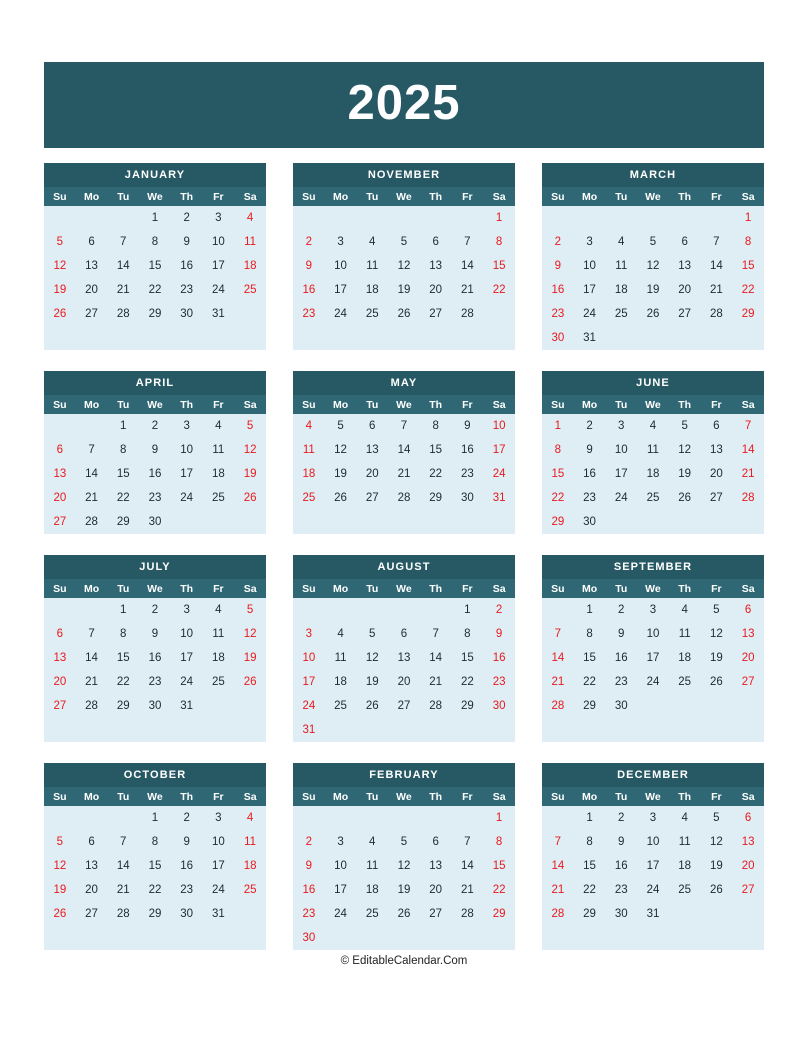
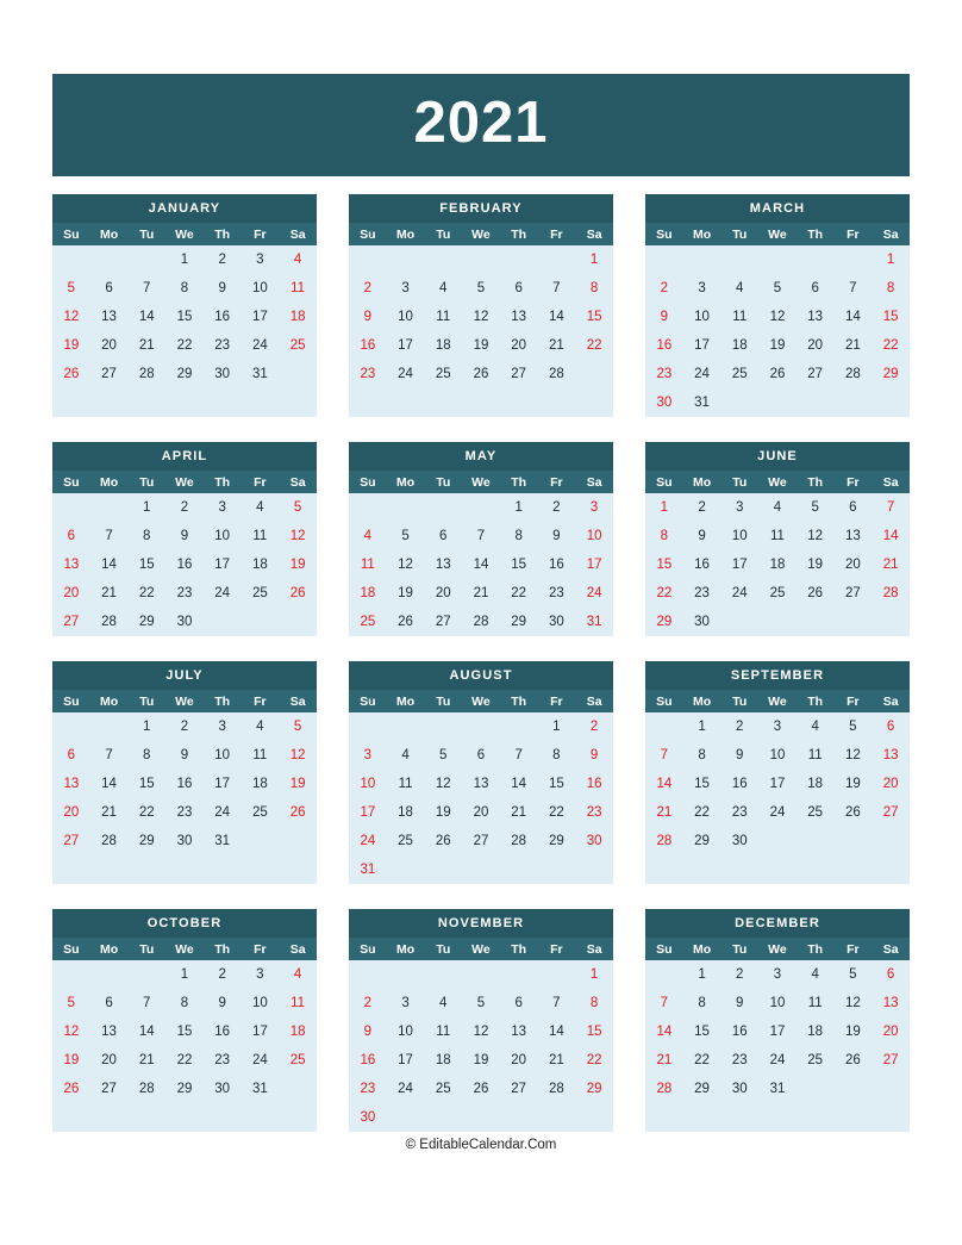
- 2025
+ 2021
  JANUARY
  Su	Mo	Tu	We	Th	Fr	Sa
  			1	2	3	4
  5	6	7	8	9	10	11
  12	13	14	15	16	17	18
  19	20	21	22	23	24	25
  26	27	28	29	30	31
- NOVEMBER
+ FEBRUARY
  Su	Mo	Tu	We	Th	Fr	Sa
  						1
  2	3	4	5	6	7	8
  9	10	11	12	13	14	15
  16	17	18	19	20	21	22
  23	24	25	26	27	28
  MARCH
  Su	Mo	Tu	We	Th	Fr	Sa
  						1
  2	3	4	5	6	7	8
  9	10	11	12	13	14	15
  16	17	18	19	20	21	22
  23	24	25	26	27	28	29
  30	31
  APRIL
  Su	Mo	Tu	We	Th	Fr	Sa
  		1	2	3	4	5
  6	7	8	9	10	11	12
  13	14	15	16	17	18	19
  20	21	22	23	24	25	26
  27	28	29	30
  MAY
  Su	Mo	Tu	We	Th	Fr	Sa
+ 				1	2	3
  4	5	6	7	8	9	10
  11	12	13	14	15	16	17
  18	19	20	21	22	23	24
  25	26	27	28	29	30	31
  JUNE
  Su	Mo	Tu	We	Th	Fr	Sa
  1	2	3	4	5	6	7
  8	9	10	11	12	13	14
  15	16	17	18	19	20	21
  22	23	24	25	26	27	28
  29	30
  JULY
  Su	Mo	Tu	We	Th	Fr	Sa
  		1	2	3	4	5
  6	7	8	9	10	11	12
  13	14	15	16	17	18	19
  20	21	22	23	24	25	26
  27	28	29	30	31
  AUGUST
  Su	Mo	Tu	We	Th	Fr	Sa
  					1	2
  3	4	5	6	7	8	9
  10	11	12	13	14	15	16
  17	18	19	20	21	22	23
  24	25	26	27	28	29	30
  31
  SEPTEMBER
  Su	Mo	Tu	We	Th	Fr	Sa
  	1	2	3	4	5	6
  7	8	9	10	11	12	13
  14	15	16	17	18	19	20
  21	22	23	24	25	26	27
  28	29	30
  OCTOBER
  Su	Mo	Tu	We	Th	Fr	Sa
  			1	2	3	4
  5	6	7	8	9	10	11
  12	13	14	15	16	17	18
  19	20	21	22	23	24	25
  26	27	28	29	30	31
- FEBRUARY
+ NOVEMBER
  Su	Mo	Tu	We	Th	Fr	Sa
  						1
  2	3	4	5	6	7	8
  9	10	11	12	13	14	15
  16	17	18	19	20	21	22
  23	24	25	26	27	28	29
  30
  DECEMBER
  Su	Mo	Tu	We	Th	Fr	Sa
  	1	2	3	4	5	6
  7	8	9	10	11	12	13
  14	15	16	17	18	19	20
  21	22	23	24	25	26	27
  28	29	30	31
  © EditableCalendar.Com
